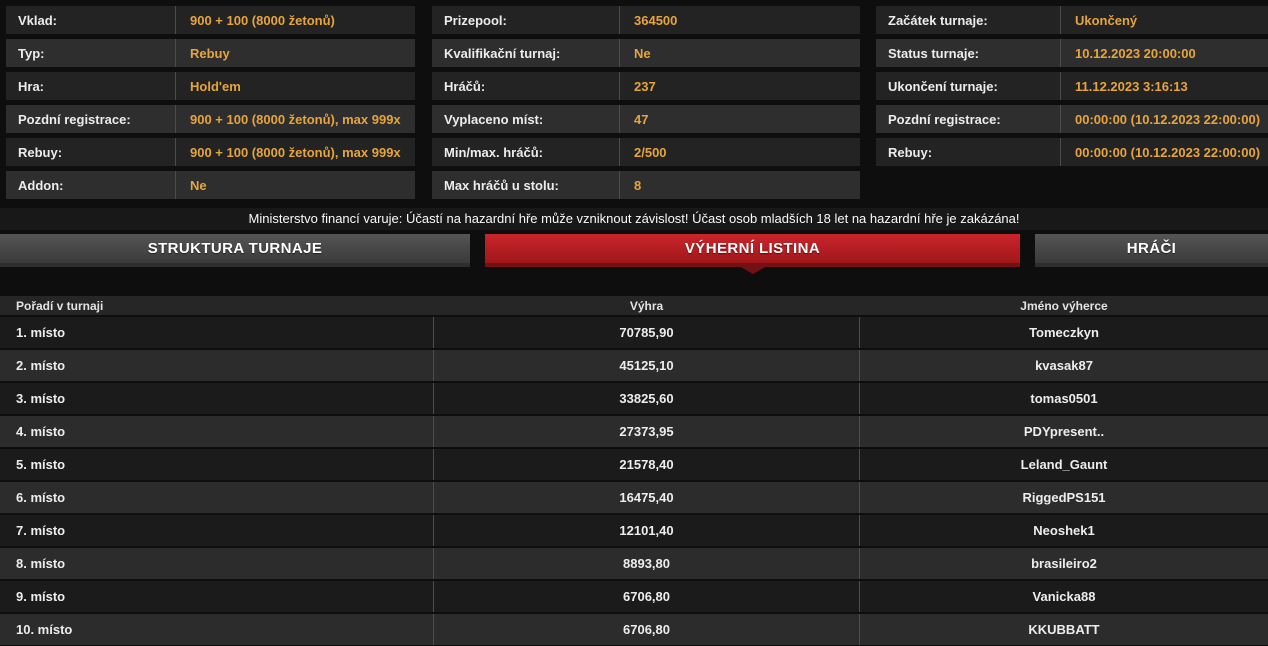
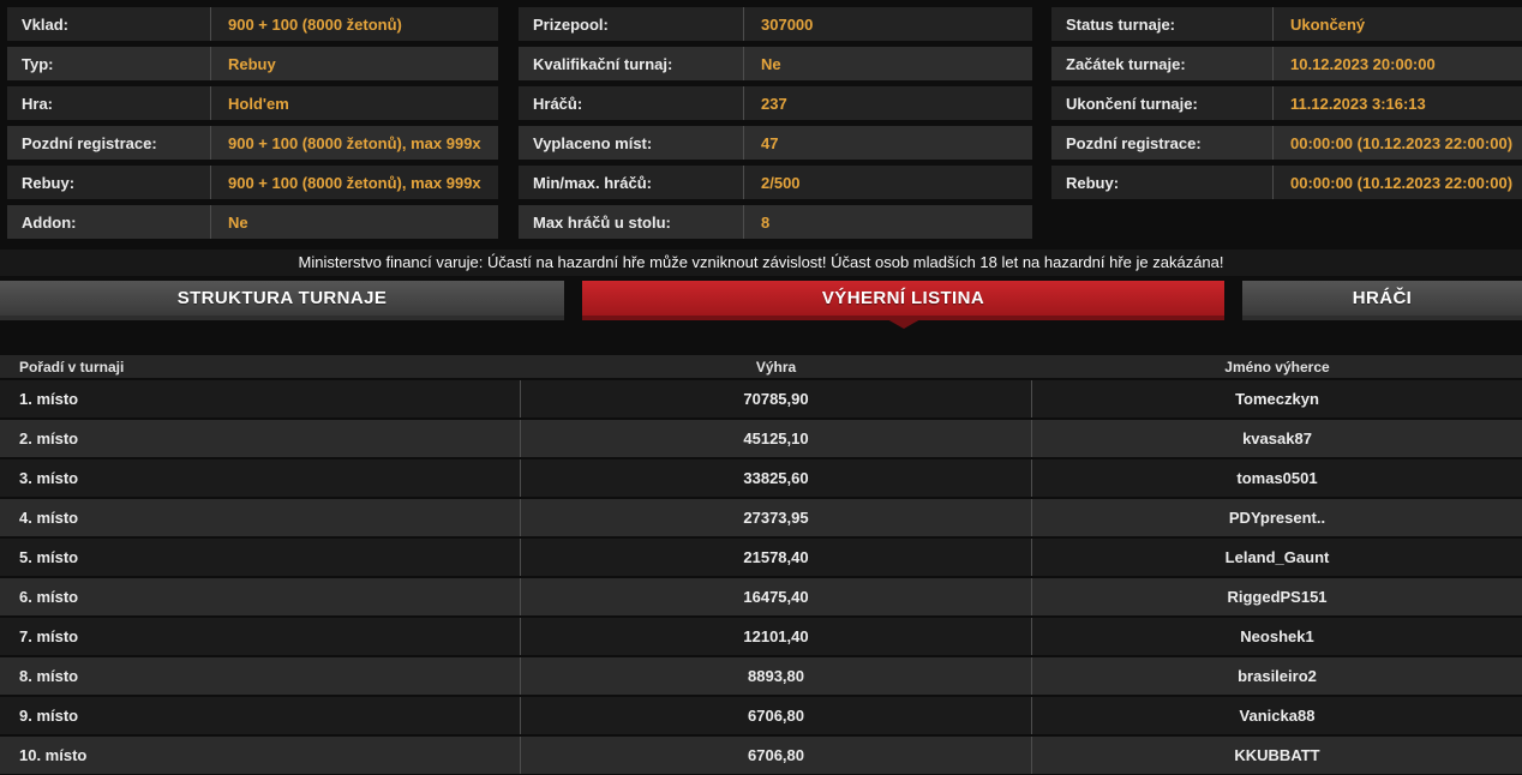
  Vklad:
  900 + 100 (8000 žetonů)
  Typ:
  Rebuy
  Hra:
  Hold'em
  Pozdní registrace:
  900 + 100 (8000 žetonů), max 999x
  Rebuy:
  900 + 100 (8000 žetonů), max 999x
  Addon:
  Ne
  Prizepool:
- 364500
+ 307000
  Kvalifikační turnaj:
  Ne
  Hráčů:
  237
  Vyplaceno míst:
  47
  Min/max. hráčů:
  2/500
  Max hráčů u stolu:
  8
- Začátek turnaje:
+ Status turnaje:
  Ukončený
- Status turnaje:
+ Začátek turnaje:
  10.12.2023 20:00:00
  Ukončení turnaje:
  11.12.2023 3:16:13
  Pozdní registrace:
  00:00:00 (10.12.2023 22:00:00)
  Rebuy:
  00:00:00 (10.12.2023 22:00:00)
  Ministerstvo financí varuje: Účastí na hazardní hře může vzniknout závislost! Účast osob mladších 18 let na hazardní hře je zakázána!
  STRUKTURA TURNAJE
  VÝHERNÍ LISTINA
  HRÁČI
  Pořadí v turnaji
  Výhra
  Jméno výherce
  1. místo
  70785,90
  Tomeczkyn
  2. místo
  45125,10
  kvasak87
  3. místo
  33825,60
  tomas0501
  4. místo
  27373,95
  PDYpresent..
  5. místo
  21578,40
  Leland_Gaunt
  6. místo
  16475,40
  RiggedPS151
  7. místo
  12101,40
  Neoshek1
  8. místo
  8893,80
  brasileiro2
  9. místo
  6706,80
  Vanicka88
  10. místo
  6706,80
  KKUBBATT
